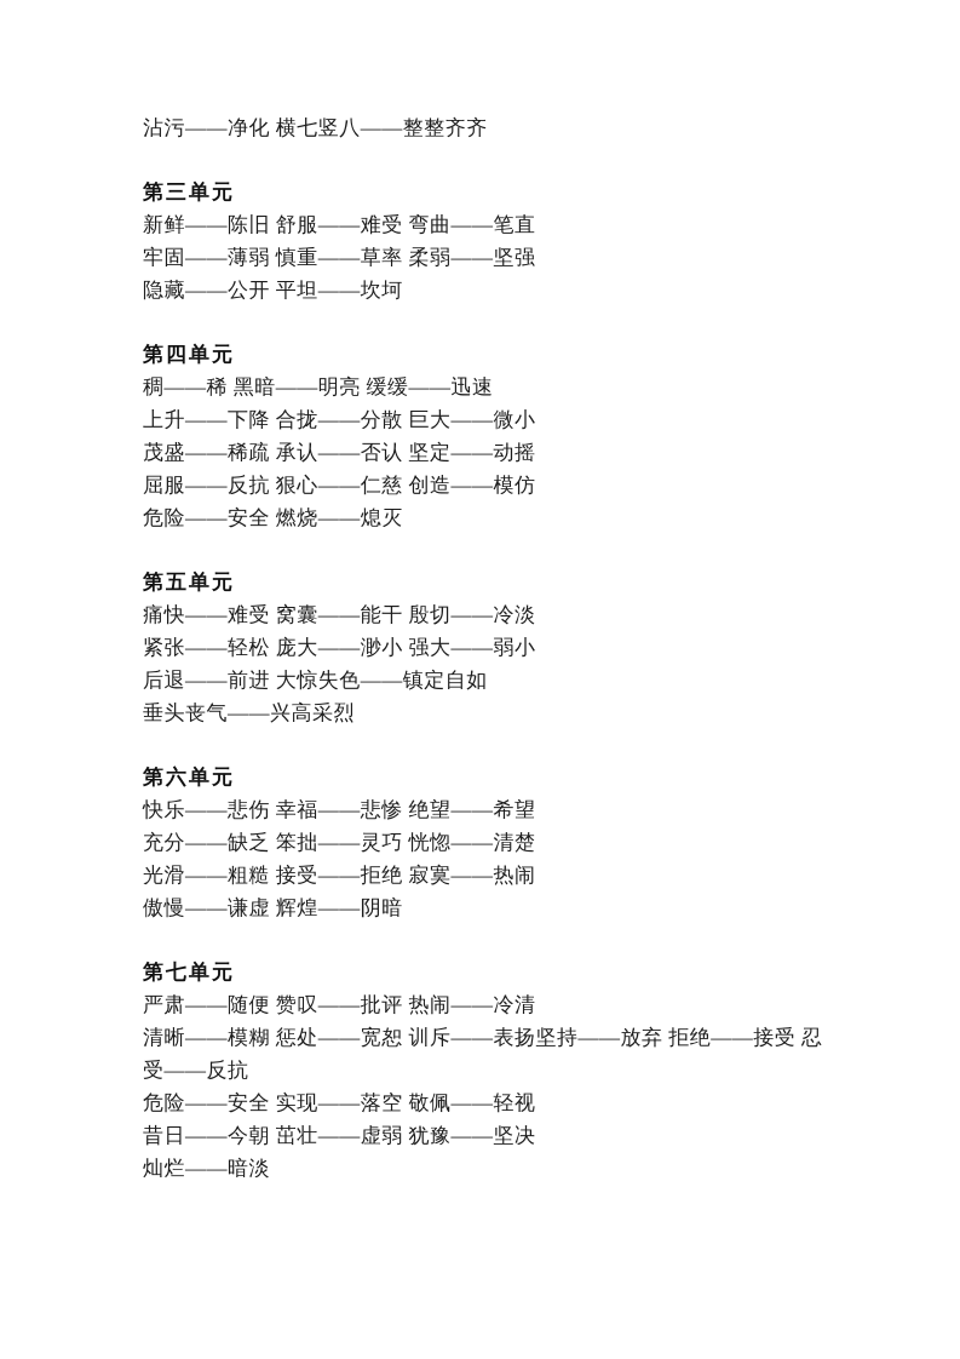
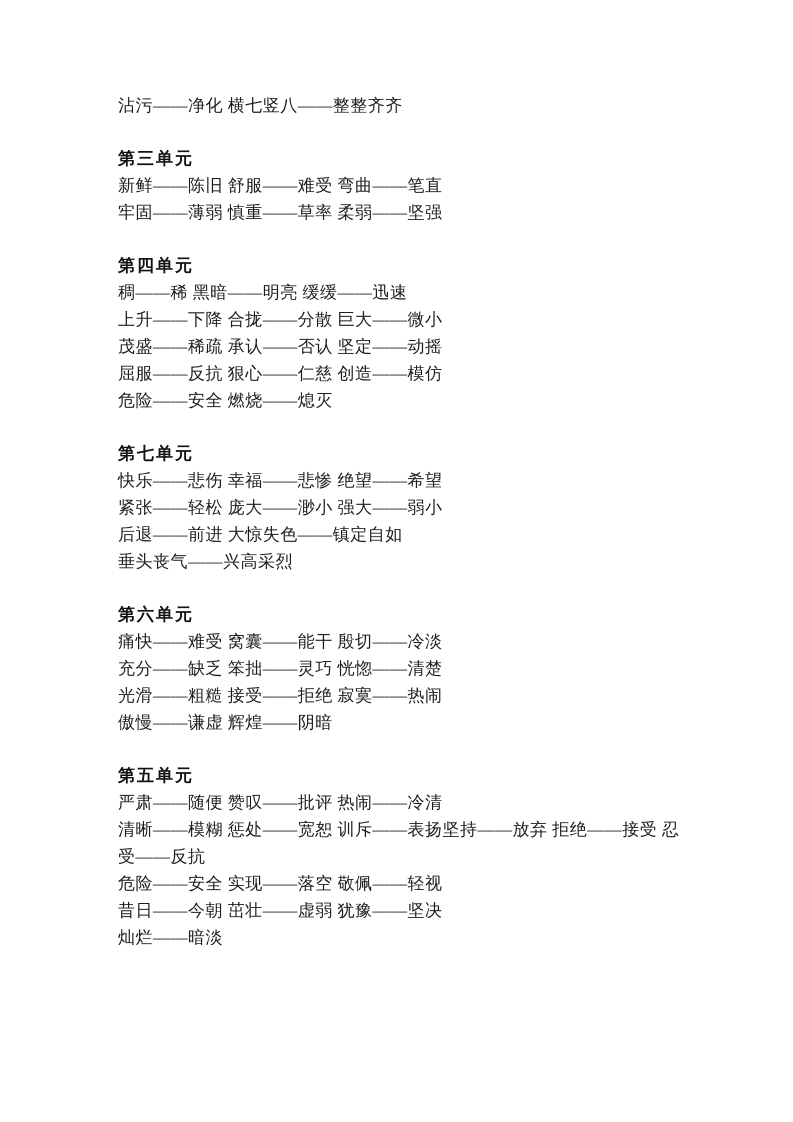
  沾污——净化 横七竖八——整整齐齐
  第三单元
  新鲜——陈旧 舒服——难受 弯曲——笔直
  牢固——薄弱 慎重——草率 柔弱——坚强
- 隐藏——公开 平坦——坎坷
  第四单元
  稠——稀 黑暗——明亮 缓缓——迅速
  上升——下降 合拢——分散 巨大——微小
  茂盛——稀疏 承认——否认 坚定——动摇
  屈服——反抗 狠心——仁慈 创造——模仿
  危险——安全 燃烧——熄灭
- 第五单元
+ 第七单元
- 痛快——难受 窝囊——能干 殷切——冷淡
+ 快乐——悲伤 幸福——悲惨 绝望——希望
  紧张——轻松 庞大——渺小 强大——弱小
  后退——前进 大惊失色——镇定自如
  垂头丧气——兴高采烈
  第六单元
- 快乐——悲伤 幸福——悲惨 绝望——希望
+ 痛快——难受 窝囊——能干 殷切——冷淡
  充分——缺乏 笨拙——灵巧 恍惚——清楚
  光滑——粗糙 接受——拒绝 寂寞——热闹
  傲慢——谦虚 辉煌——阴暗
- 第七单元
+ 第五单元
  严肃——随便 赞叹——批评 热闹——冷清
  清晰——模糊 惩处——宽恕 训斥——表扬坚持——放弃 拒绝——接受 忍
  受——反抗
  危险——安全 实现——落空 敬佩——轻视
  昔日——今朝 茁壮——虚弱 犹豫——坚决
  灿烂——暗淡
